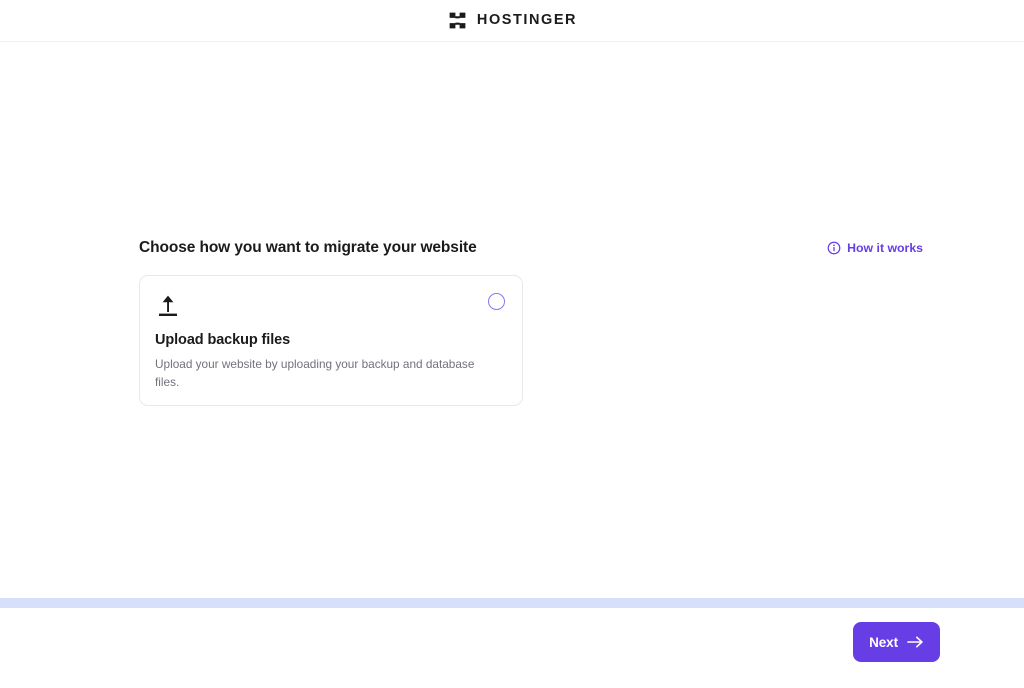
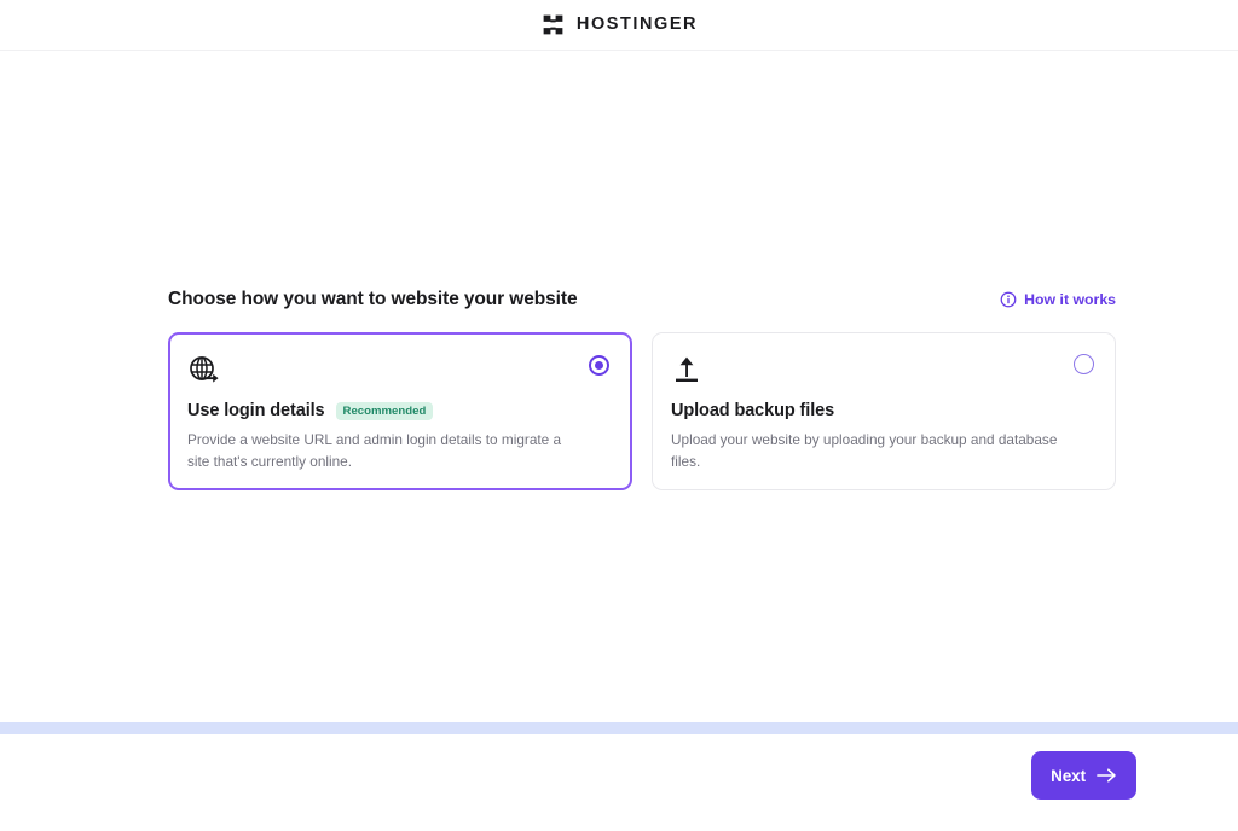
  HOSTINGER
- Choose how you want to migrate your website
+ Choose how you want to website your website
  How it works
+ Use login details
+ Recommended
+ Provide a website URL and admin login details to migrate a site that's currently online.
  Upload backup files
  Upload your website by uploading your backup and database files.
  Next
